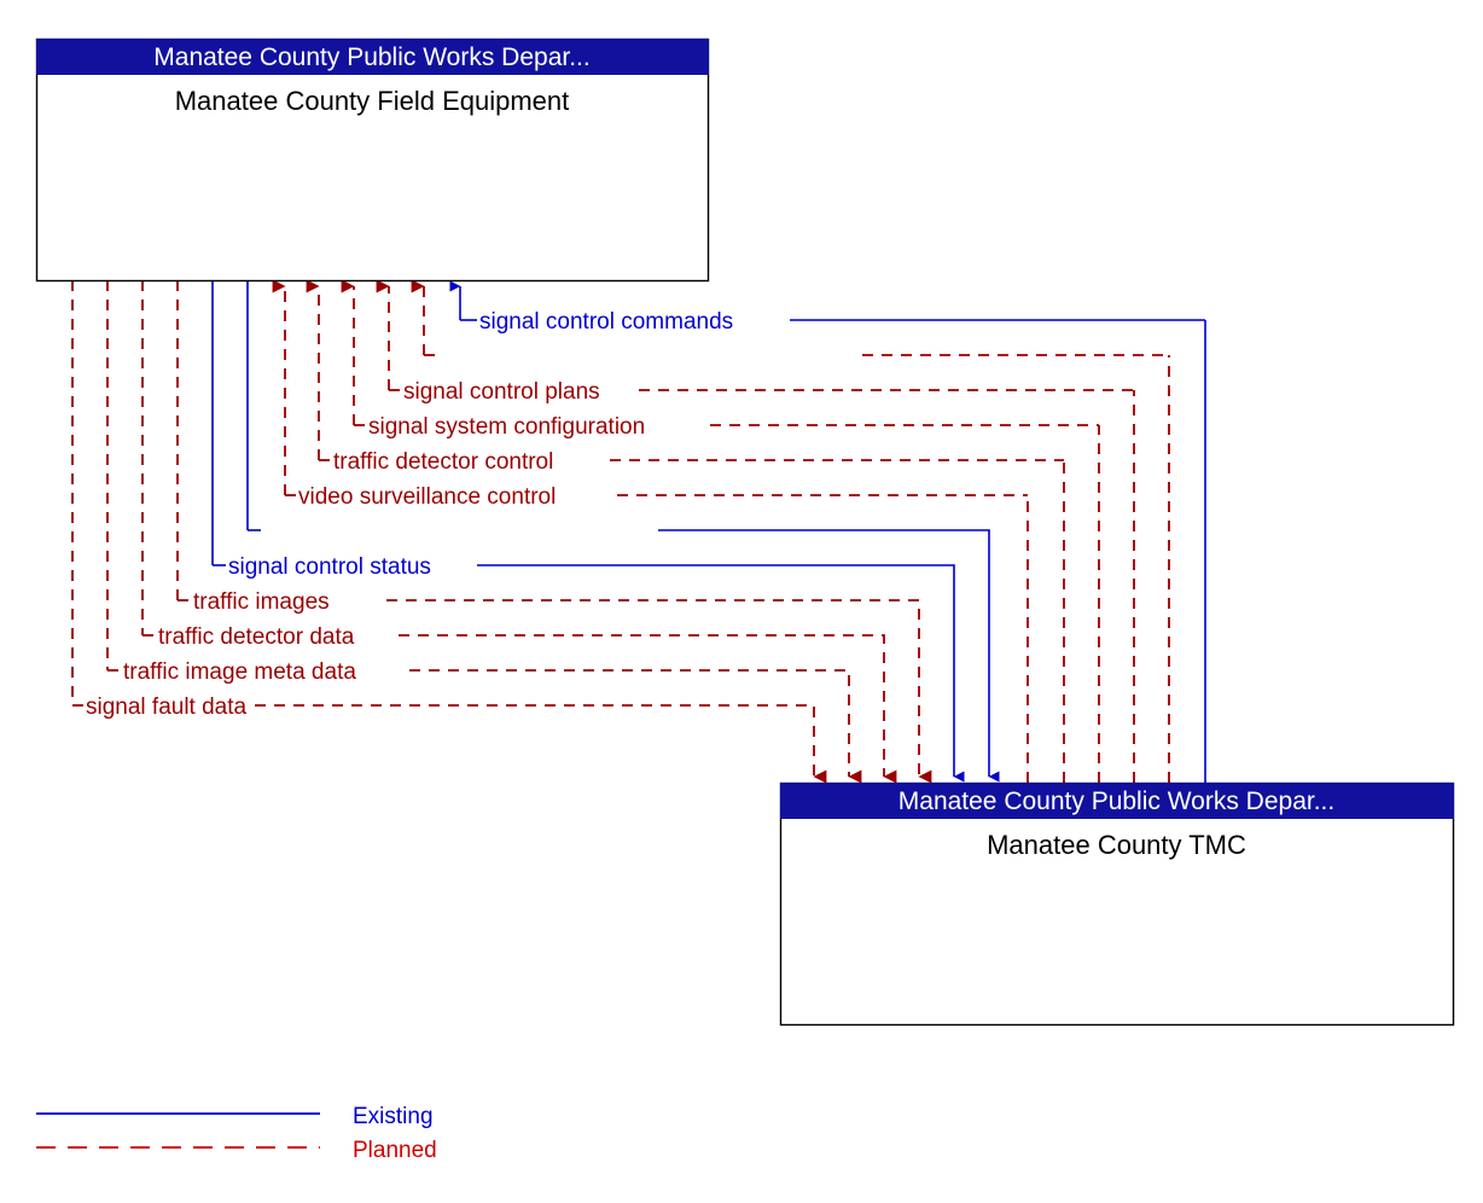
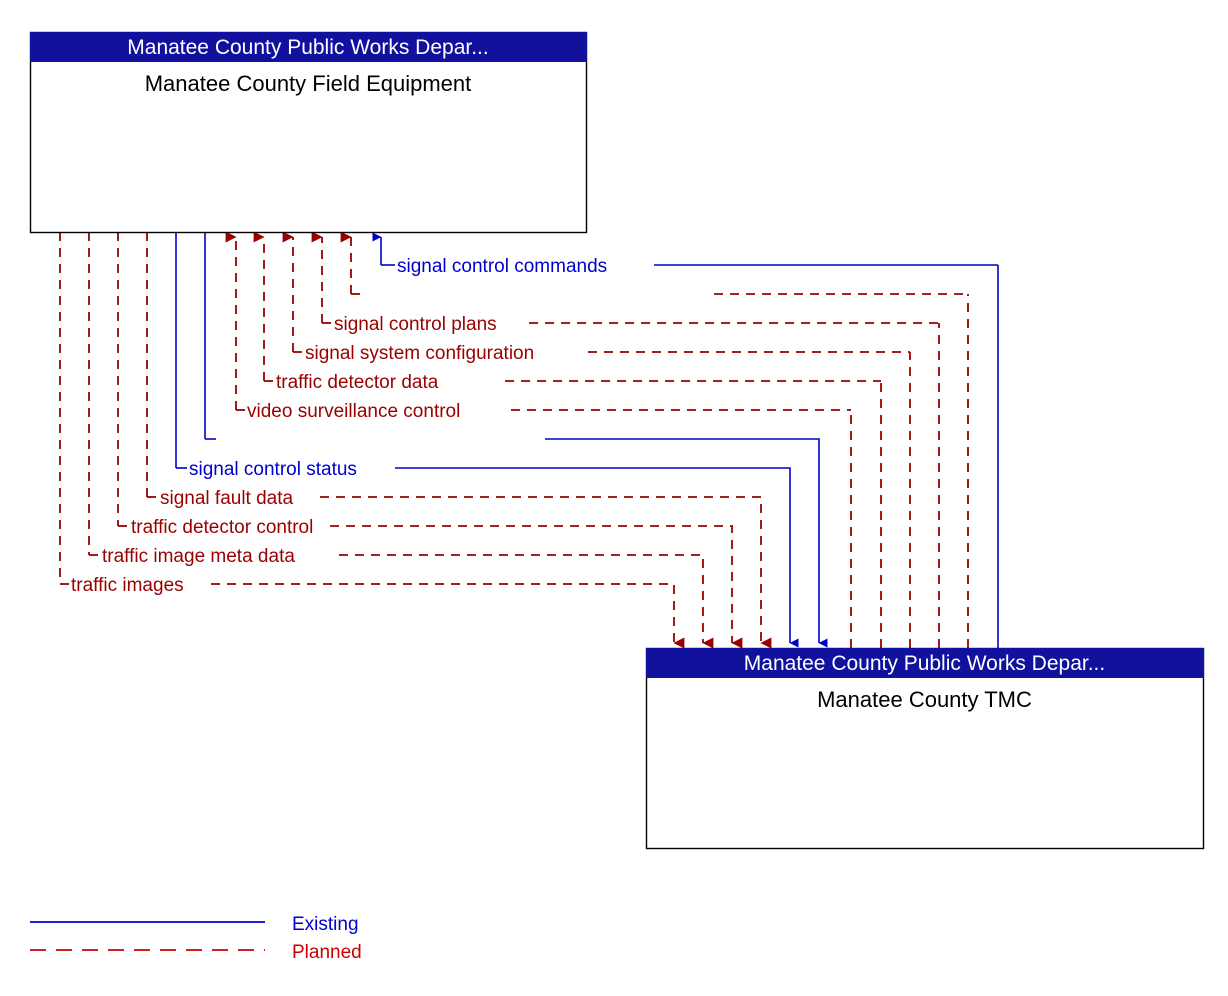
  Manatee County Public Works Depar...
  Manatee County Field Equipment
  Manatee County Public Works Depar...
  Manatee County TMC
  signal control commands
  signal control plans
  signal system configuration
- traffic detector control
+ traffic detector data
  video surveillance control
  signal control status
- traffic images
+ signal fault data
- traffic detector data
+ traffic detector control
  traffic image meta data
- signal fault data
+ traffic images
  Existing
  Planned
